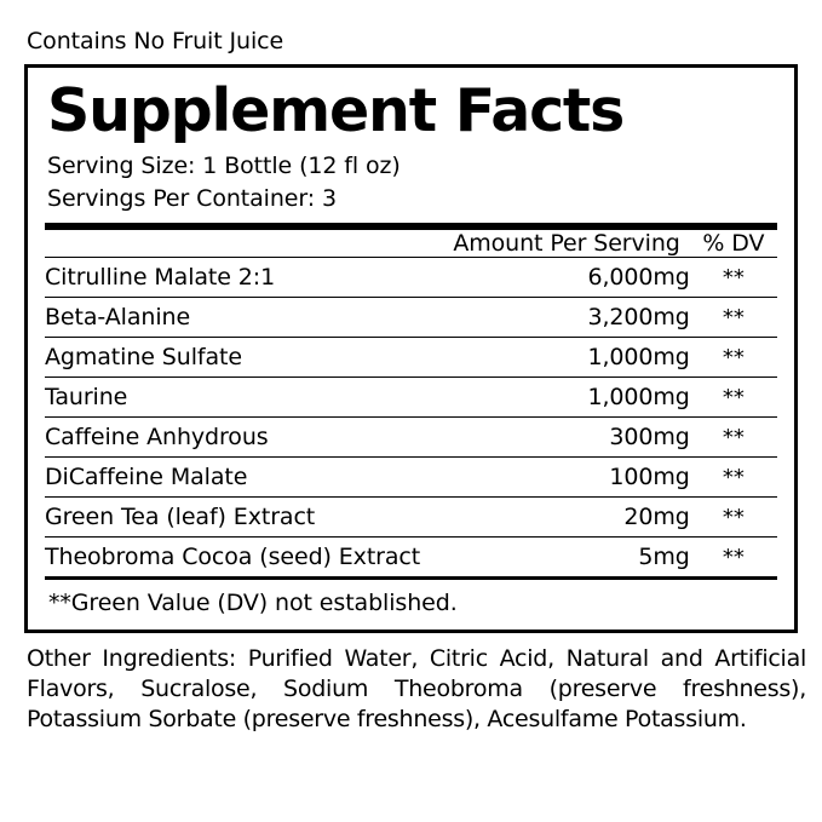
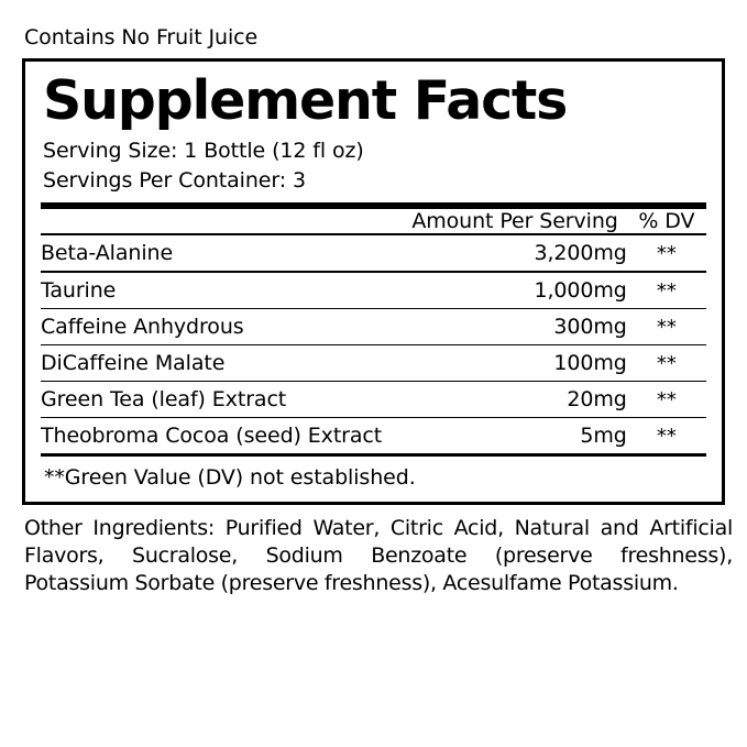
  Contains No Fruit Juice
  Supplement Facts
  Serving Size: 1 Bottle (12 fl oz)
  Servings Per Container: 3
  	Amount Per Serving	% DV
- Citrulline Malate 2:1	6,000mg	**
  Beta-Alanine	3,200mg	**
- Agmatine Sulfate	1,000mg	**
  Taurine	1,000mg	**
  Caffeine Anhydrous	300mg	**
  DiCaffeine Malate	100mg	**
  Green Tea (leaf) Extract	20mg	**
  Theobroma Cocoa (seed) Extract	5mg	**
  **Green Value (DV) not established.
- Other Ingredients: Purified Water, Citric Acid, Natural and Artificial Flavors, Sucralose, Sodium Theobroma (preserve freshness), Potassium Sorbate (preserve freshness), Acesulfame Potassium.
+ Other Ingredients: Purified Water, Citric Acid, Natural and Artificial Flavors, Sucralose, Sodium Benzoate (preserve freshness), Potassium Sorbate (preserve freshness), Acesulfame Potassium.
